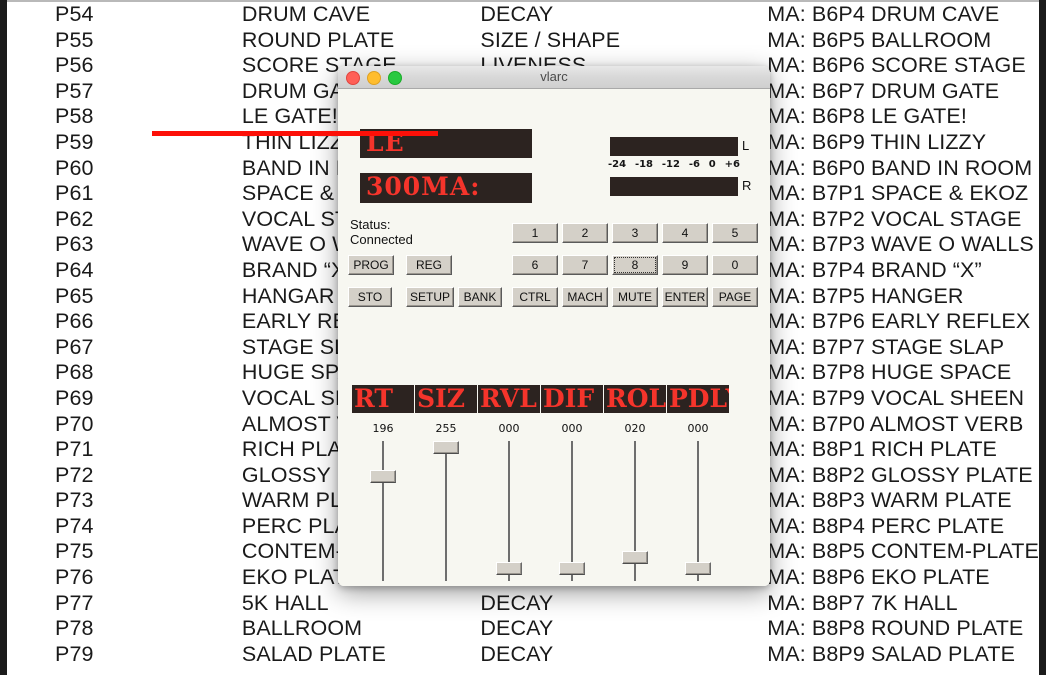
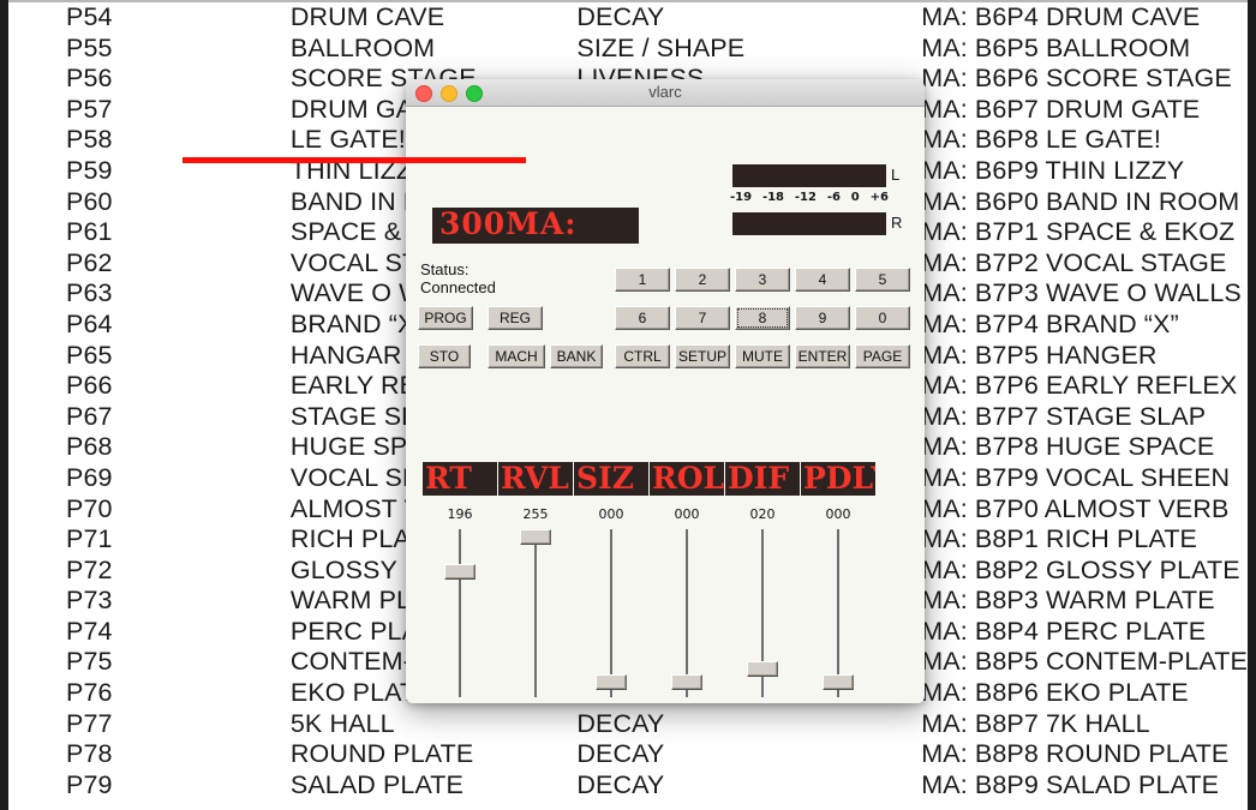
  P54	DRUM CAVE	DECAY	MA: B6P4 DRUM CAVE
- P55	ROUND PLATE	SIZE / SHAPE	MA: B6P5 BALLROOM
+ P55	BALLROOM	SIZE / SHAPE	MA: B6P5 BALLROOM
  P57	DRUM GA		MA: B6P7 DRUM GATE
  P58	LE GATE!		MA: B6P8 LE GATE!
  P59	THIN LIZZ		MA: B6P9 THIN LIZZY
  P60	BAND IN		MA: B6P0 BAND IN ROOM
  P61	SPACE &		MA: B7P1 SPACE & EKOZ
  P62	VOCAL S		MA: B7P2 VOCAL STAGE
  P63	WAVE O		MA: B7P3 WAVE O WALLS
  P64	BRAND “		MA: B7P4 BRAND “X”
  P65	HANGAR		MA: B7P5 HANGER
  P66	EARLY R		MA: B7P6 EARLY REFLEX
  P67	STAGE S		MA: B7P7 STAGE SLAP
  P68	HUGE SP		MA: B7P8 HUGE SPACE
  P69	VOCAL S		MA: B7P9 VOCAL SHEEN
  P70	ALMOST		MA: B7P0 ALMOST VERB
  P71	RICH PLA		MA: B8P1 RICH PLATE
  P72	GLOSSY		MA: B8P2 GLOSSY PLATE
  P73	WARM PL		MA: B8P3 WARM PLATE
  P74	PERC PL		MA: B8P4 PERC PLATE
  P75	CONTEM		MA: B8P5 CONTEM-PLATE
  P76	EKO PLA		MA: B8P6 EKO PLATE
  P77	5K HALL	DECAY	MA: B8P7 7K HALL
- P78	BALLROOM	DECAY	MA: B8P8 ROUND PLATE
+ P78	ROUND PLATE	DECAY	MA: B8P8 ROUND PLATE
  P79	SALAD PLATE	DECAY	MA: B8P9 SALAD PLATE
  vlarc
- LE
  300MA:
  L
- -24
+ -19
  -18
  -12
  -6
  0
  +6
  R
  Status:
  Connected
  1
  2
  3
  4
  5
  6
  7
  8
  9
  0
  PROG
  REG
  STO
- SETUP
+ MACH
  BANK
  CTRL
- MACH
+ SETUP
  MUTE
  ENTER
  PAGE
  RT
  196
- SIZ
+ RVL
  255
- RVL
+ SIZ
  000
- DIF
+ ROL
  000
- ROL
+ DIF
  020
  PDL
  000
